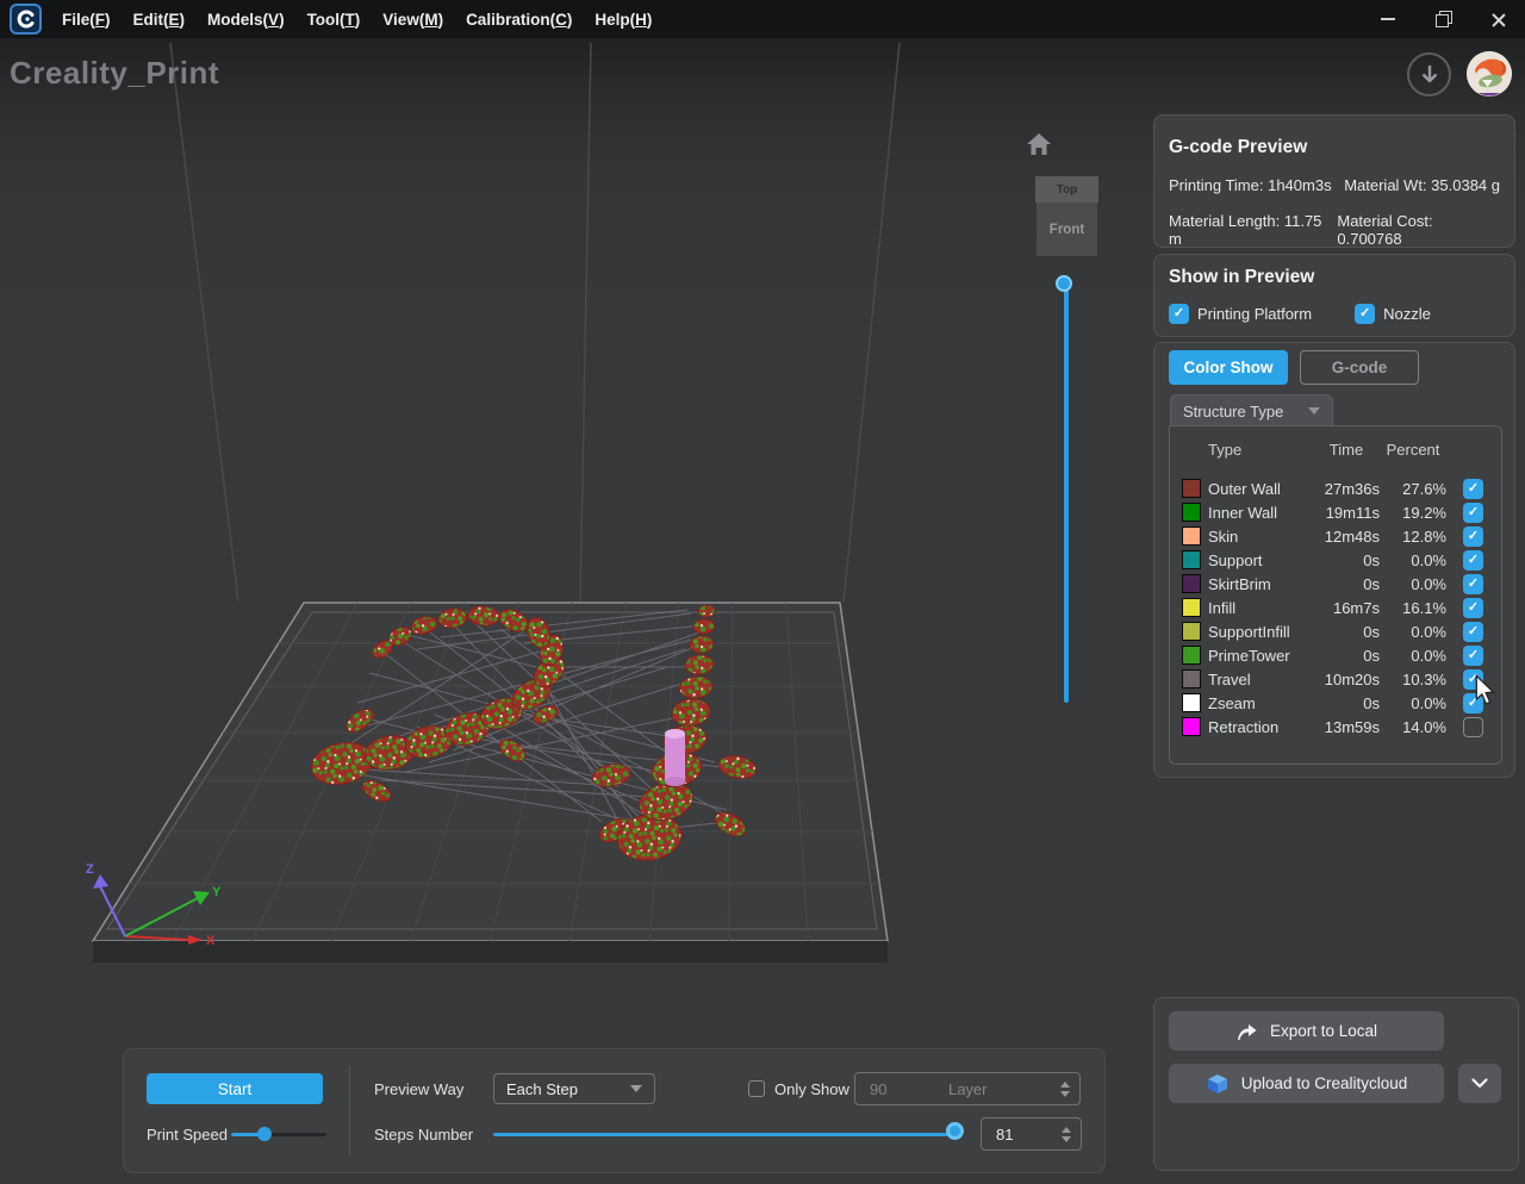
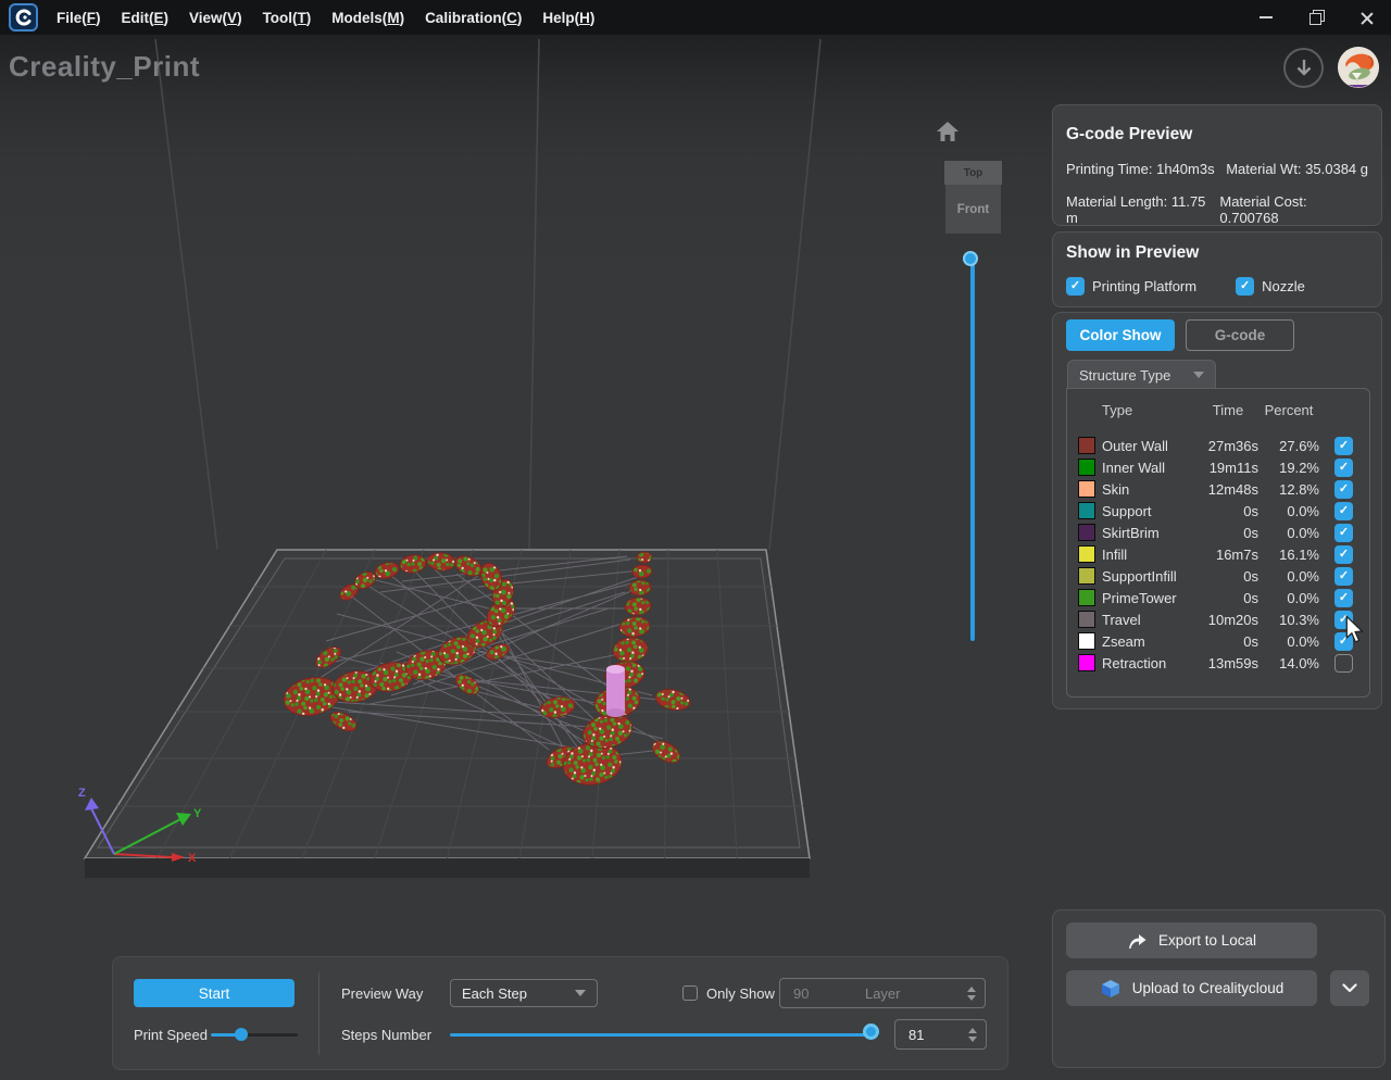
  X
  Y
  Z
  File(F)
  Edit(E)
- Models(V)
+ View(V)
  Tool(T)
- View(M)
+ Models(M)
  Calibration(C)
  Help(H)
  Creality_Print
  Top
  Front
  G-code Preview
  Printing Time: 1h40m3s
  Material Wt: 35.0384 g
  Material Length: 11.75 m
  Material Cost: 0.700768
  Show in Preview
  ✓
  Printing Platform
  ✓
  Nozzle
  Color Show
  G-code
  Structure Type
  Type
  Time
  Percent
  Outer Wall
  27m36s
  27.6%
  ✓
  Inner Wall
  19m11s
  19.2%
  ✓
  Skin
  12m48s
  12.8%
  ✓
  Support
  0s
  0.0%
  ✓
  SkirtBrim
  0s
  0.0%
  ✓
  Infill
  16m7s
  16.1%
  ✓
  SupportInfill
  0s
  0.0%
  ✓
  PrimeTower
  0s
  0.0%
  ✓
  Travel
  10m20s
  10.3%
  ✓
  Zseam
  0s
  0.0%
  ✓
  Retraction
  13m59s
  14.0%
  Export to Local
  Upload to Crealitycloud
  Start
  Print Speed
  Preview Way
  Each Step
  Only Show
  90
  Layer
  Steps Number
  81
